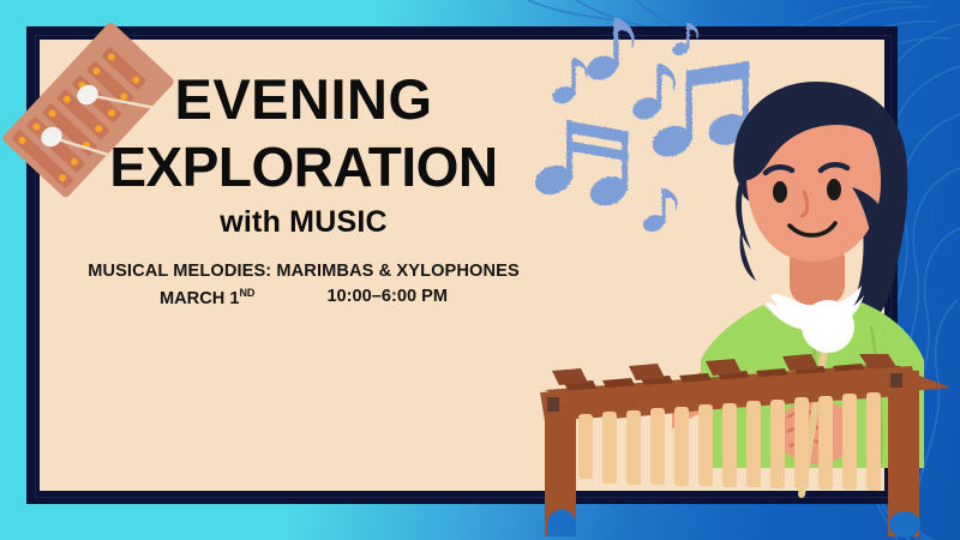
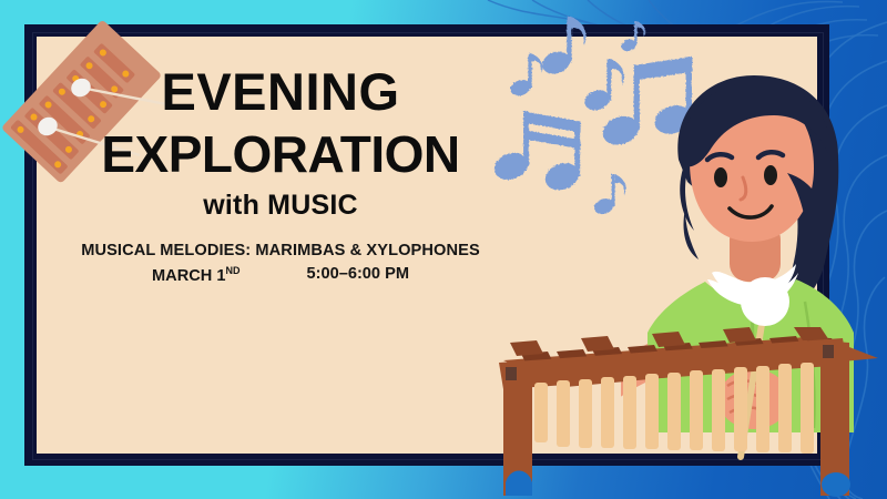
  EVENING
  EXPLORATION
  with MUSIC
  MUSICAL MELODIES: MARIMBAS & XYLOPHONES
  MARCH 1ND
- 10:00–6:00 PM
+ 5:00–6:00 PM
